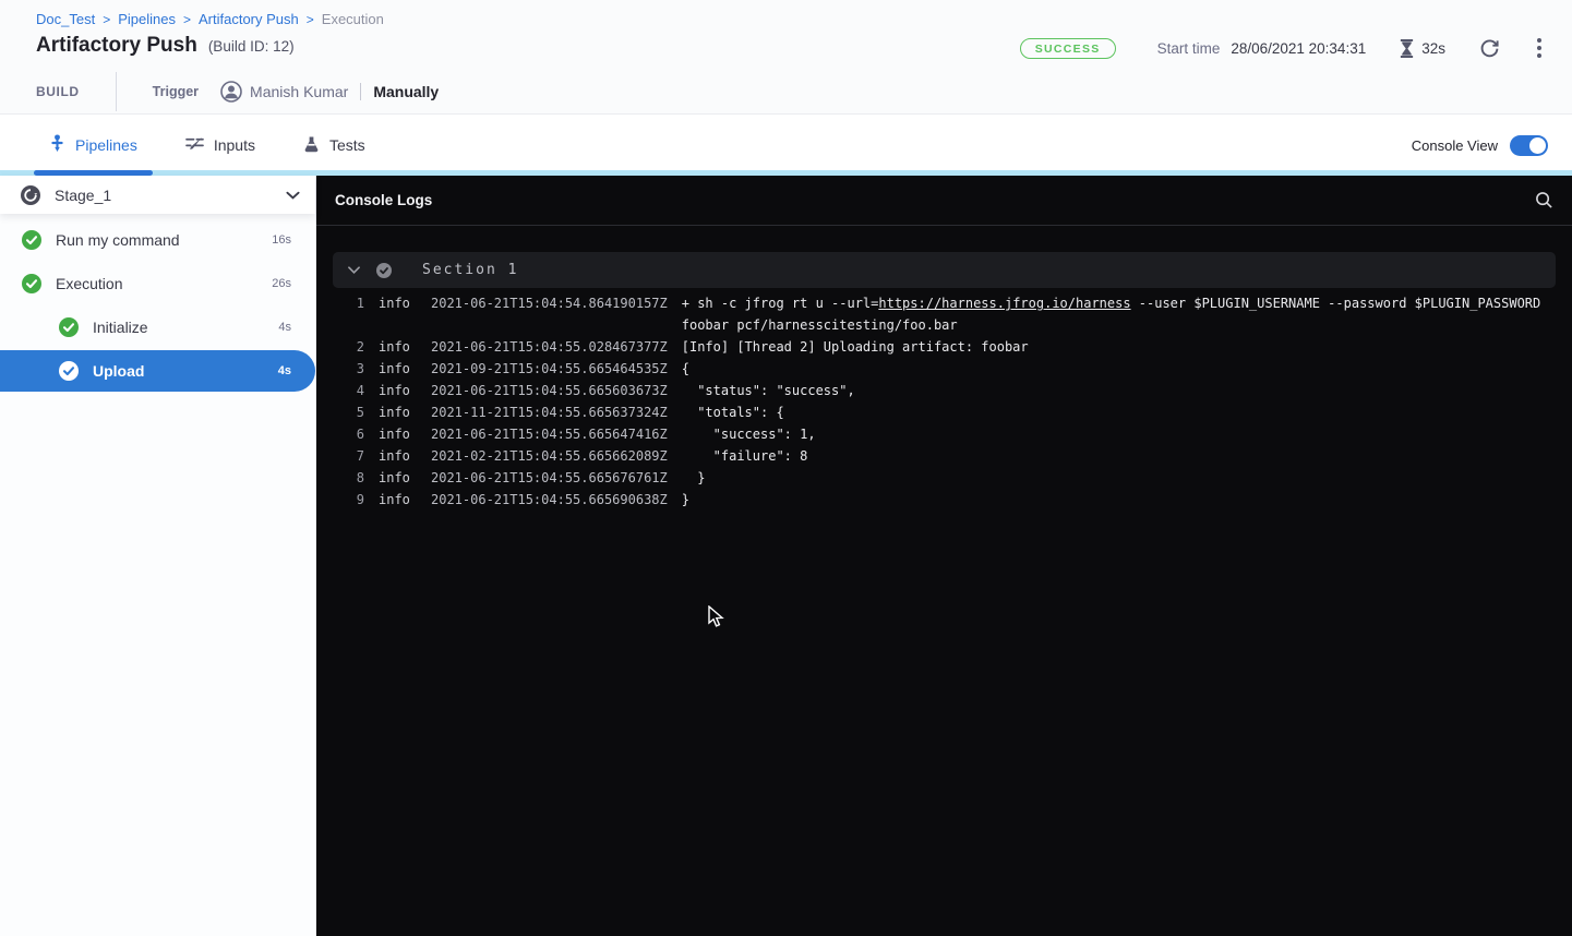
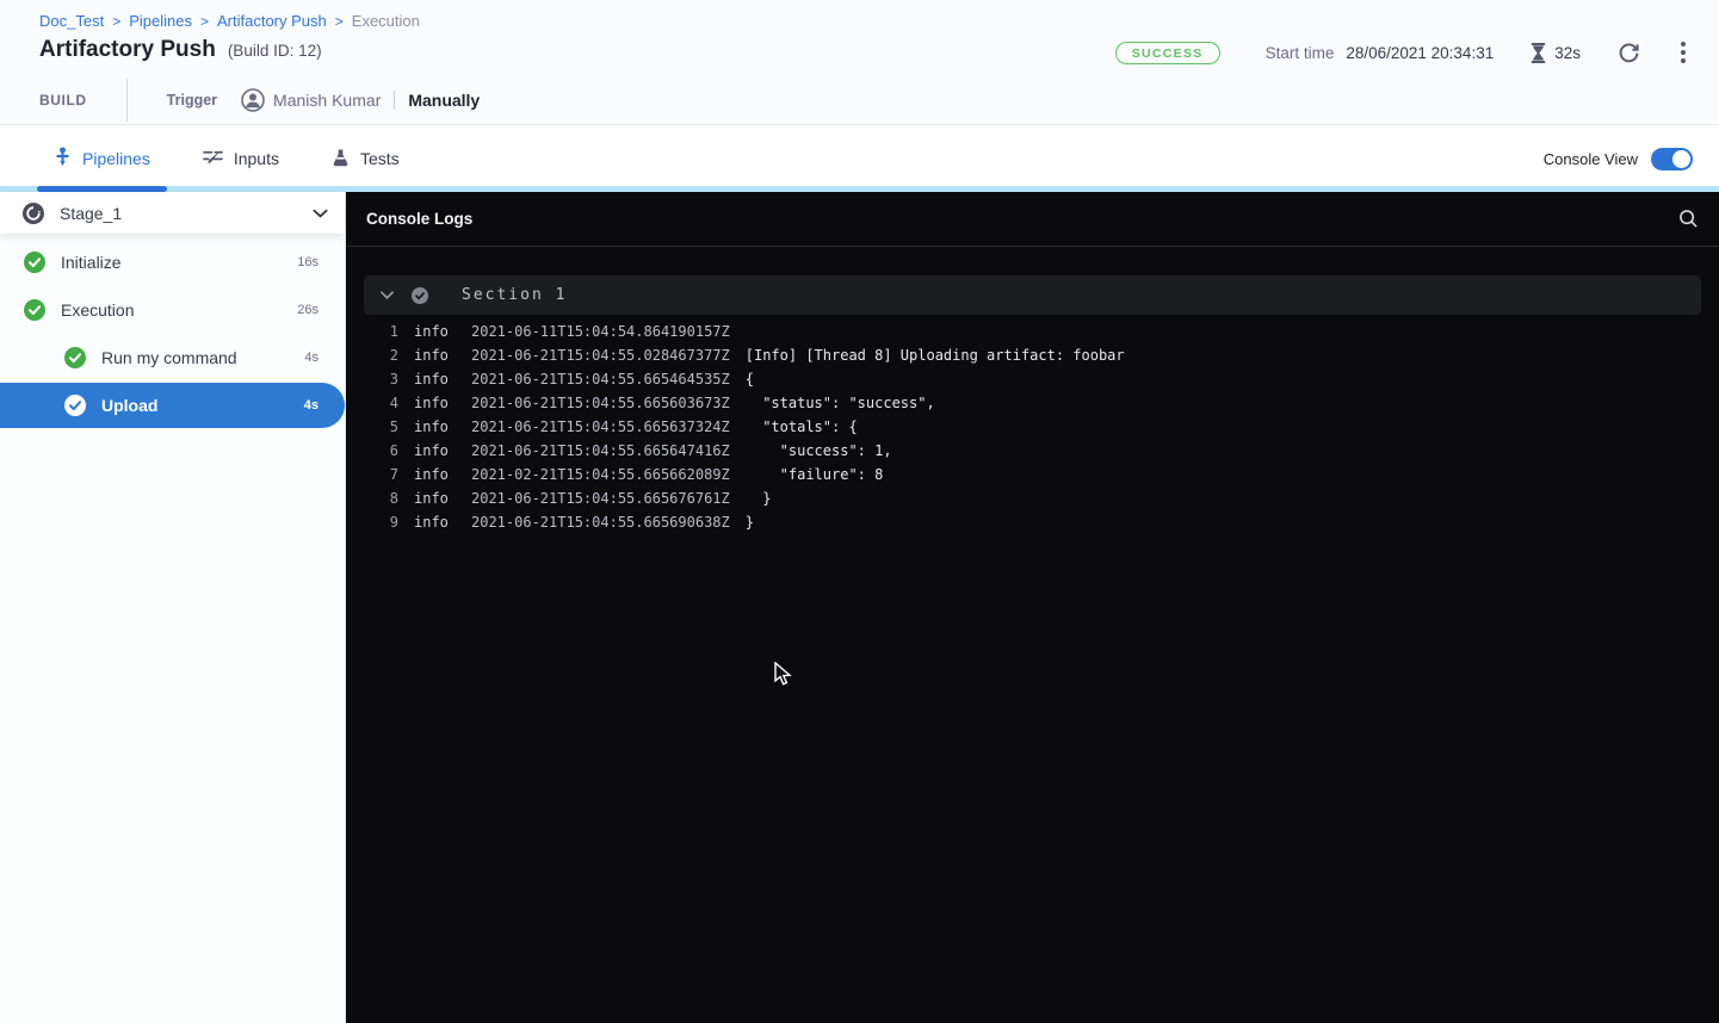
  Doc_Test
  >
  Pipelines
  >
  Artifactory Push
  >
  Execution
  Artifactory Push
  (Build ID: 12)
  BUILD
  Trigger
  Manish Kumar
  Manually
  SUCCESS
  Start time
  28/06/2021 20:34:31
  32s
  Pipelines
  Inputs
  Tests
  Console View
  Stage_1
- Run my command
+ Initialize
  16s
  Execution
  26s
- Initialize
+ Run my command
  4s
  Upload
  4s
  Console Logs
  Section 1
  1
  info
- 2021-06-21T15:04:54.864190157Z
+ 2021-06-11T15:04:54.864190157Z
- + sh -c jfrog rt u --url=https://harness.jfrog.io/harness --user $PLUGIN_USERNAME --password $PLUGIN_PASSWORD
- foobar pcf/harnesscitesting/foo.bar
  2
  info
  2021-06-21T15:04:55.028467377Z
- [Info] [Thread 2] Uploading artifact: foobar
+ [Info] [Thread 8] Uploading artifact: foobar
  3
  info
- 2021-09-21T15:04:55.665464535Z
+ 2021-06-21T15:04:55.665464535Z
  {
  4
  info
  2021-06-21T15:04:55.665603673Z
  "status": "success",
  5
  info
- 2021-11-21T15:04:55.665637324Z
+ 2021-06-21T15:04:55.665637324Z
  "totals": {
  6
  info
  2021-06-21T15:04:55.665647416Z
  "success": 1,
  7
  info
  2021-02-21T15:04:55.665662089Z
  "failure": 8
  8
  info
  2021-06-21T15:04:55.665676761Z
  }
  9
  info
  2021-06-21T15:04:55.665690638Z
  }
